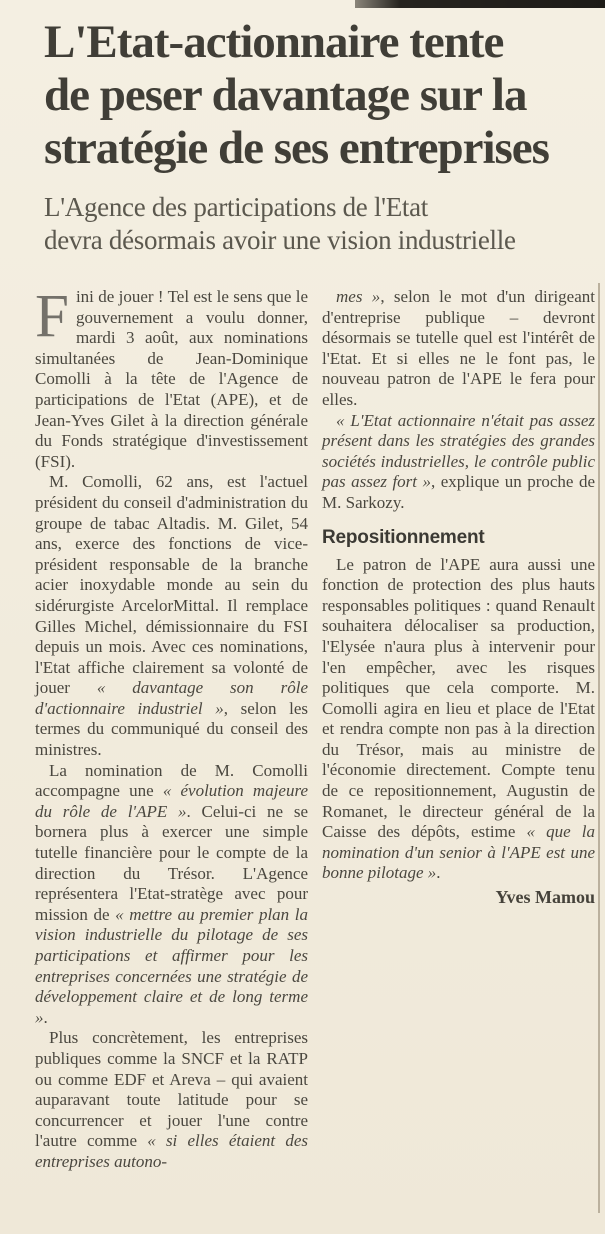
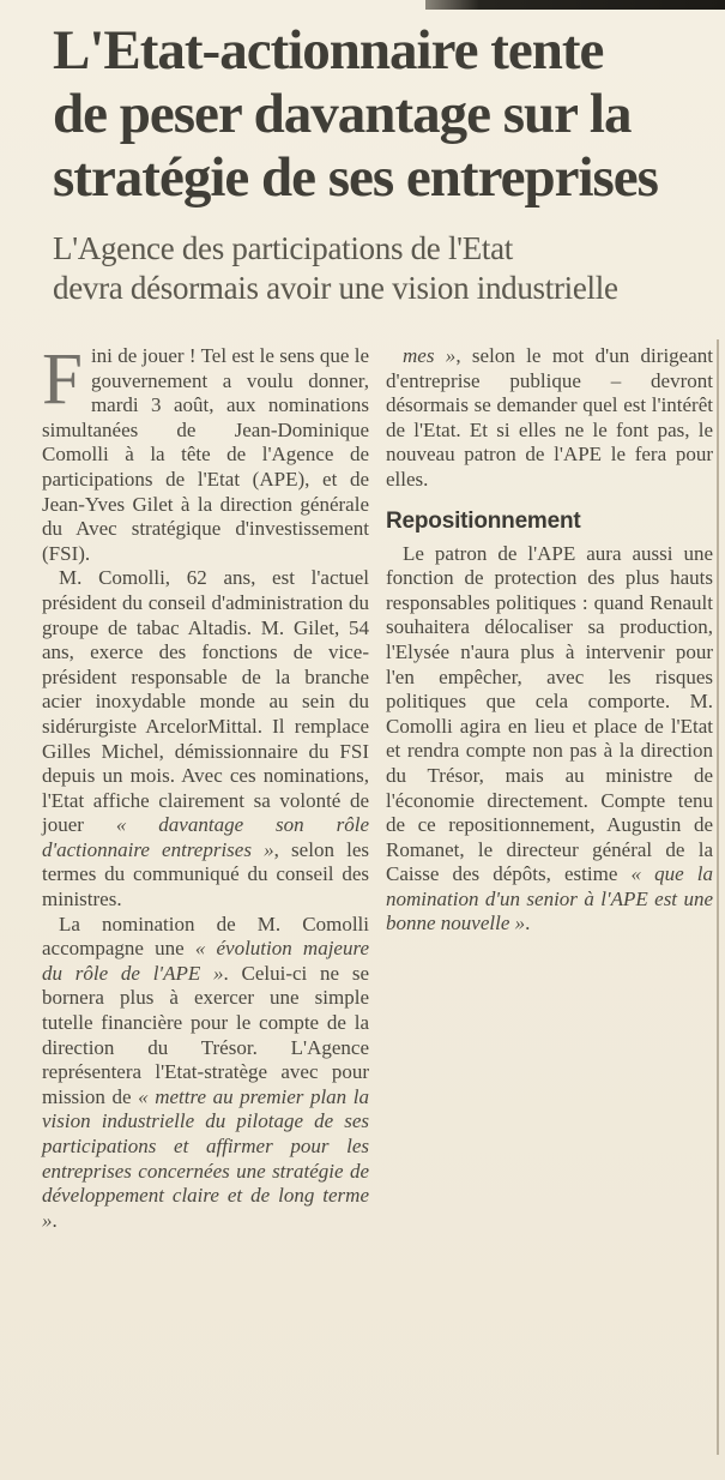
  L'Etat-actionnaire tente
  de peser davantage sur la
  stratégie de ses entreprises
  L'Agence des participations de l'Etat
  devra désormais avoir une vision industrielle
  F
- ini de jouer ! Tel est le sens que le gouvernement a voulu donner, mardi 3 août, aux nominations simultanées de Jean-Dominique Comolli à la tête de l'Agence de participations de l'Etat (APE), et de Jean-Yves Gilet à la direction générale du Fonds stratégique d'investissement (FSI).
+ ini de jouer ! Tel est le sens que le gouvernement a voulu donner, mardi 3 août, aux nominations simultanées de Jean-Dominique Comolli à la tête de l'Agence de participations de l'Etat (APE), et de Jean-Yves Gilet à la direction générale du Avec stratégique d'investissement (FSI).
- M. Comolli, 62 ans, est l'actuel président du conseil d'administration du groupe de tabac Altadis. M. Gilet, 54 ans, exerce des fonctions de vice-président responsable de la branche acier inoxydable monde au sein du sidérurgiste ArcelorMittal. Il remplace Gilles Michel, démissionnaire du FSI depuis un mois. Avec ces nominations, l'Etat affiche clairement sa volonté de jouer « davantage son rôle d'actionnaire industriel », selon les termes du communiqué du conseil des ministres.
+ M. Comolli, 62 ans, est l'actuel président du conseil d'administration du groupe de tabac Altadis. M. Gilet, 54 ans, exerce des fonctions de vice-président responsable de la branche acier inoxydable monde au sein du sidérurgiste ArcelorMittal. Il remplace Gilles Michel, démissionnaire du FSI depuis un mois. Avec ces nominations, l'Etat affiche clairement sa volonté de jouer « davantage son rôle d'actionnaire entreprises », selon les termes du communiqué du conseil des ministres.
  La nomination de M. Comolli accompagne une « évolution majeure du rôle de l'APE ». Celui-ci ne se bornera plus à exercer une simple tutelle financière pour le compte de la direction du Trésor. L'Agence représentera l'Etat-stratège avec pour mission de « mettre au premier plan la vision industrielle du pilotage de ses participations et affirmer pour les entreprises concernées une stratégie de développement claire et de long terme ».
- Plus concrètement, les entreprises publiques comme la SNCF et la RATP ou comme EDF et Areva – qui avaient auparavant toute latitude pour se concurrencer et jouer l'une contre l'autre comme « si elles étaient des entreprises autono-
- mes », selon le mot d'un dirigeant d'entreprise publique – devront désormais se tutelle quel est l'intérêt de l'Etat. Et si elles ne le font pas, le nouveau patron de l'APE le fera pour elles.
+ mes », selon le mot d'un dirigeant d'entreprise publique – devront désormais se demander quel est l'intérêt de l'Etat. Et si elles ne le font pas, le nouveau patron de l'APE le fera pour elles.
- « L'Etat actionnaire n'était pas assez présent dans les stratégies des grandes sociétés industrielles, le contrôle public pas assez fort », explique un proche de M. Sarkozy.
  Repositionnement
- Le patron de l'APE aura aussi une fonction de protection des plus hauts responsables politiques : quand Renault souhaitera délocaliser sa production, l'Elysée n'aura plus à intervenir pour l'en empêcher, avec les risques politiques que cela comporte. M. Comolli agira en lieu et place de l'Etat et rendra compte non pas à la direction du Trésor, mais au ministre de l'économie directement. Compte tenu de ce repositionnement, Augustin de Romanet, le directeur général de la Caisse des dépôts, estime « que la nomination d'un senior à l'APE est une bonne pilotage ».
+ Le patron de l'APE aura aussi une fonction de protection des plus hauts responsables politiques : quand Renault souhaitera délocaliser sa production, l'Elysée n'aura plus à intervenir pour l'en empêcher, avec les risques politiques que cela comporte. M. Comolli agira en lieu et place de l'Etat et rendra compte non pas à la direction du Trésor, mais au ministre de l'économie directement. Compte tenu de ce repositionnement, Augustin de Romanet, le directeur général de la Caisse des dépôts, estime « que la nomination d'un senior à l'APE est une bonne nouvelle ».
- Yves Mamou
